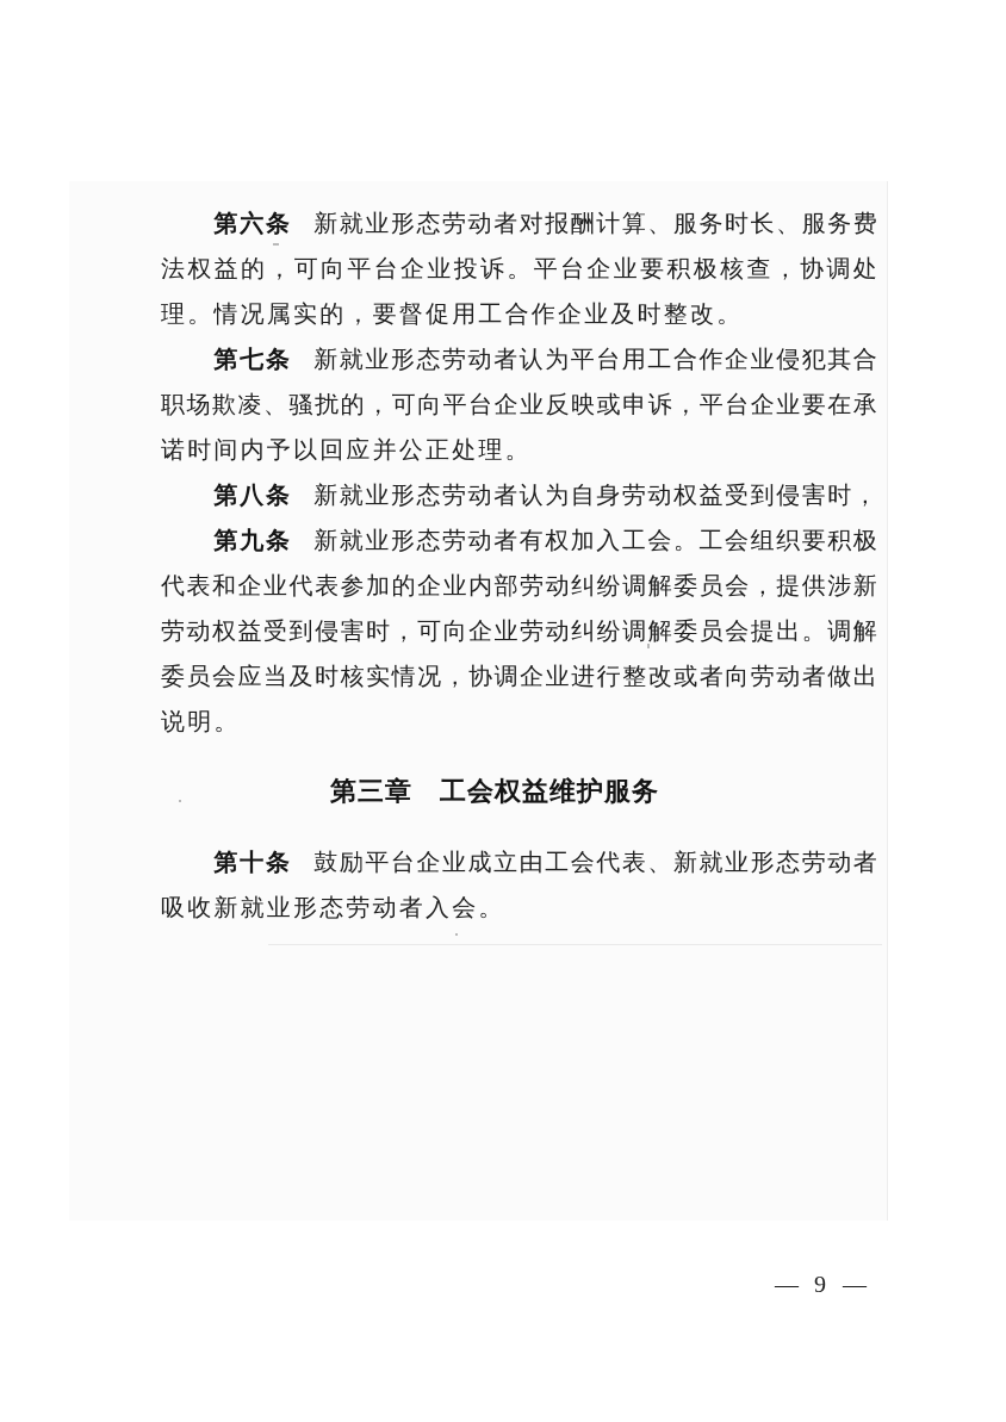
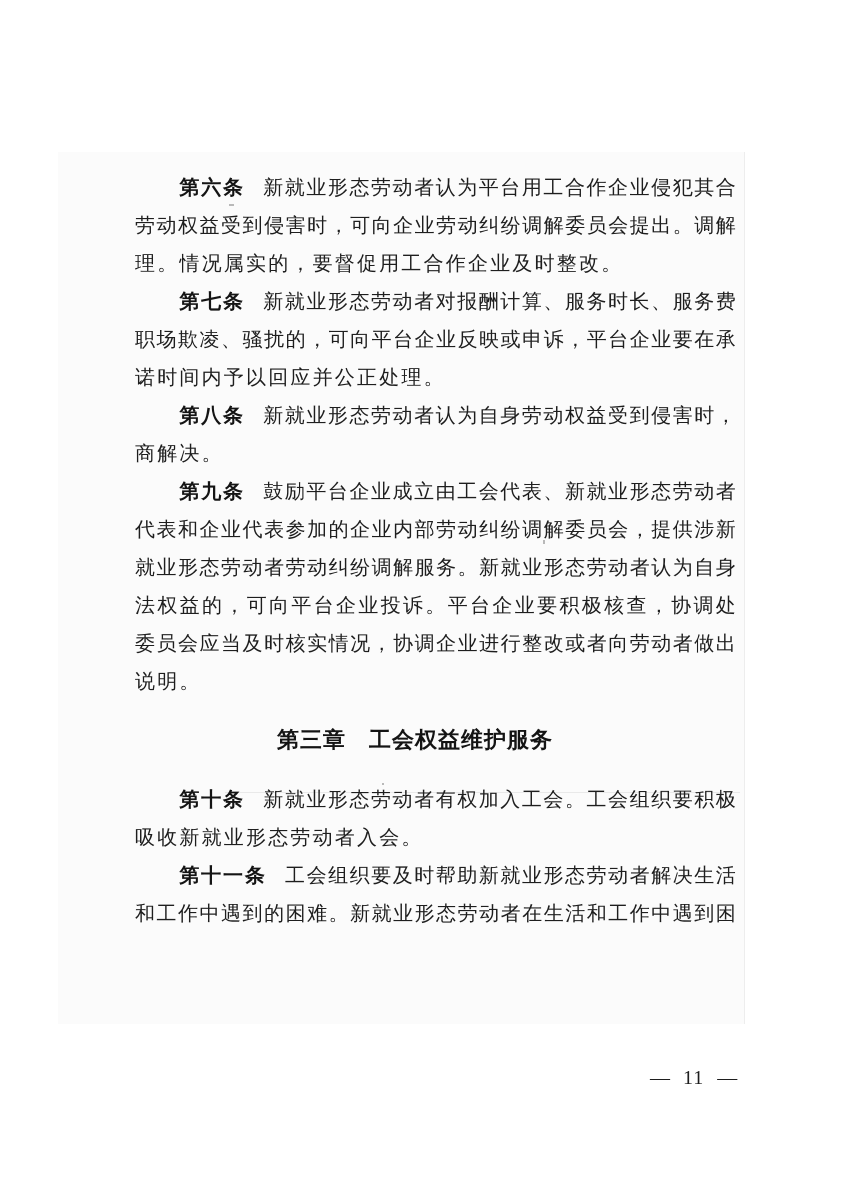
- 第六条 新就业形态劳动者对报酬计算、服务时长、服务费
+ 第六条 新就业形态劳动者认为平台用工合作企业侵犯其合
- 法权益的，可向平台企业投诉。平台企业要积极核查，协调处
+ 劳动权益受到侵害时，可向企业劳动纠纷调解委员会提出。调解
  理。情况属实的，要督促用工合作企业及时整改。
- 第七条 新就业形态劳动者认为平台用工合作企业侵犯其合
+ 第七条 新就业形态劳动者对报酬计算、服务时长、服务费
  职场欺凌、骚扰的，可向平台企业反映或申诉，平台企业要在承
  诺时间内予以回应并公正处理。
  第八条 新就业形态劳动者认为自身劳动权益受到侵害时，
+ 商解决。
- 第九条 新就业形态劳动者有权加入工会。工会组织要积极
+ 第九条 鼓励平台企业成立由工会代表、新就业形态劳动者
  代表和企业代表参加的企业内部劳动纠纷调解委员会，提供涉新
+ 就业形态劳动者劳动纠纷调解服务。新就业形态劳动者认为自身
- 劳动权益受到侵害时，可向企业劳动纠纷调解委员会提出。调解
+ 法权益的，可向平台企业投诉。平台企业要积极核查，协调处
  委员会应当及时核实情况，协调企业进行整改或者向劳动者做出
  说明。
  第三章 工会权益维护服务
- 第十条 鼓励平台企业成立由工会代表、新就业形态劳动者
+ 第十条 新就业形态劳动者有权加入工会。工会组织要积极
  吸收新就业形态劳动者入会。
+ 第十一条 工会组织要及时帮助新就业形态劳动者解决生活
+ 和工作中遇到的困难。新就业形态劳动者在生活和工作中遇到困
  —
- 9
+ 11
  —
